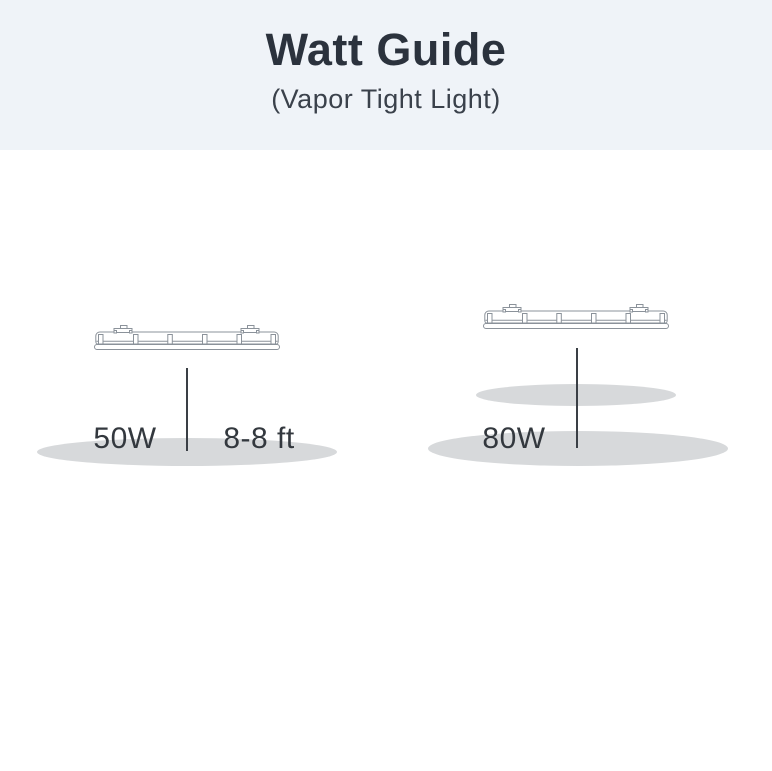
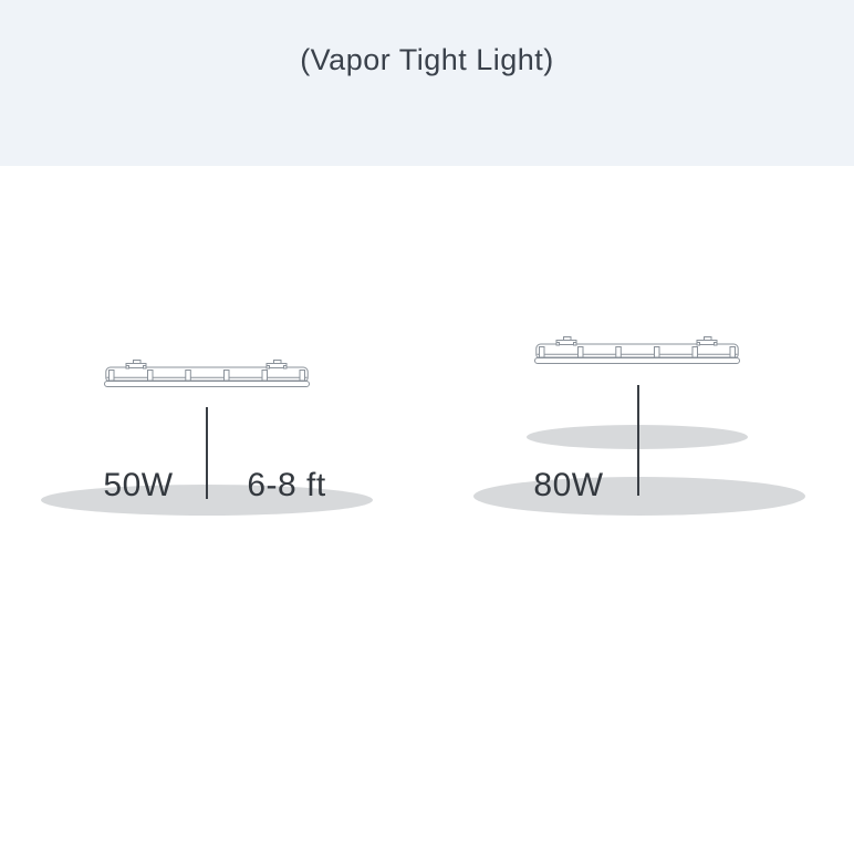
- Watt Guide
  (Vapor Tight Light)
  50W
- 8-8 ft
+ 6-8 ft
  80W
